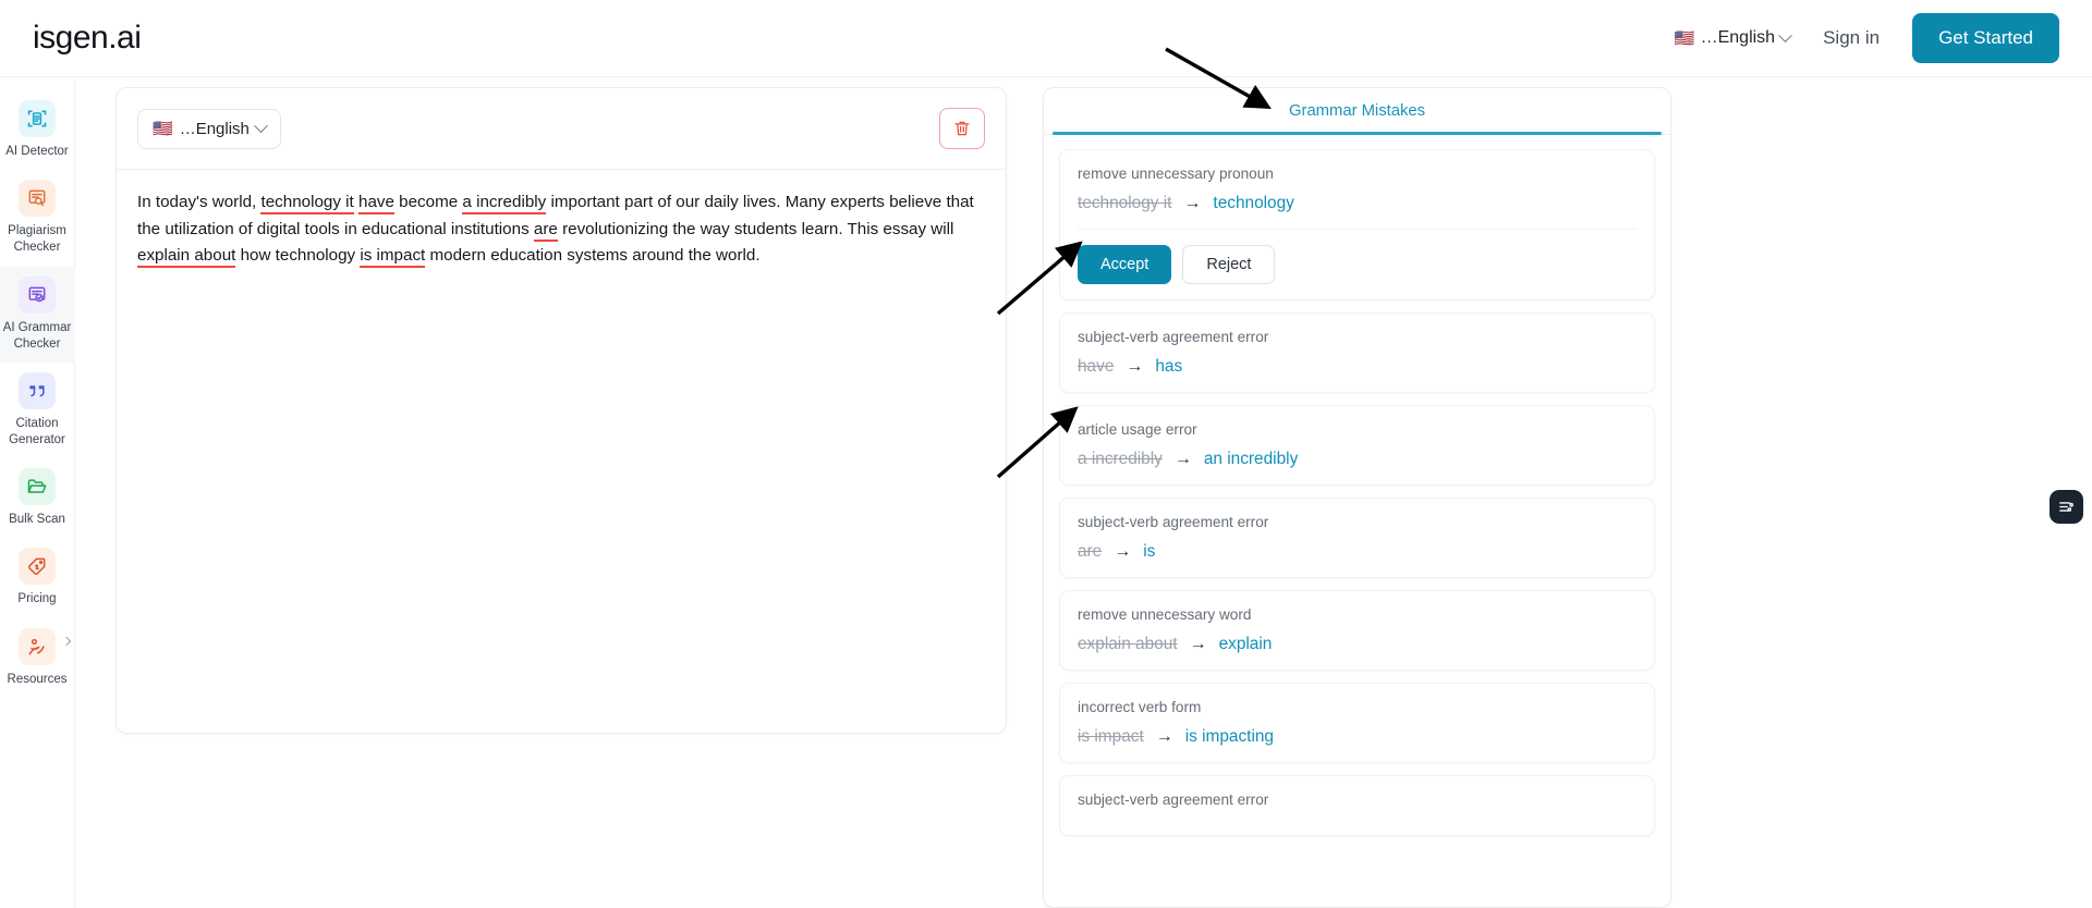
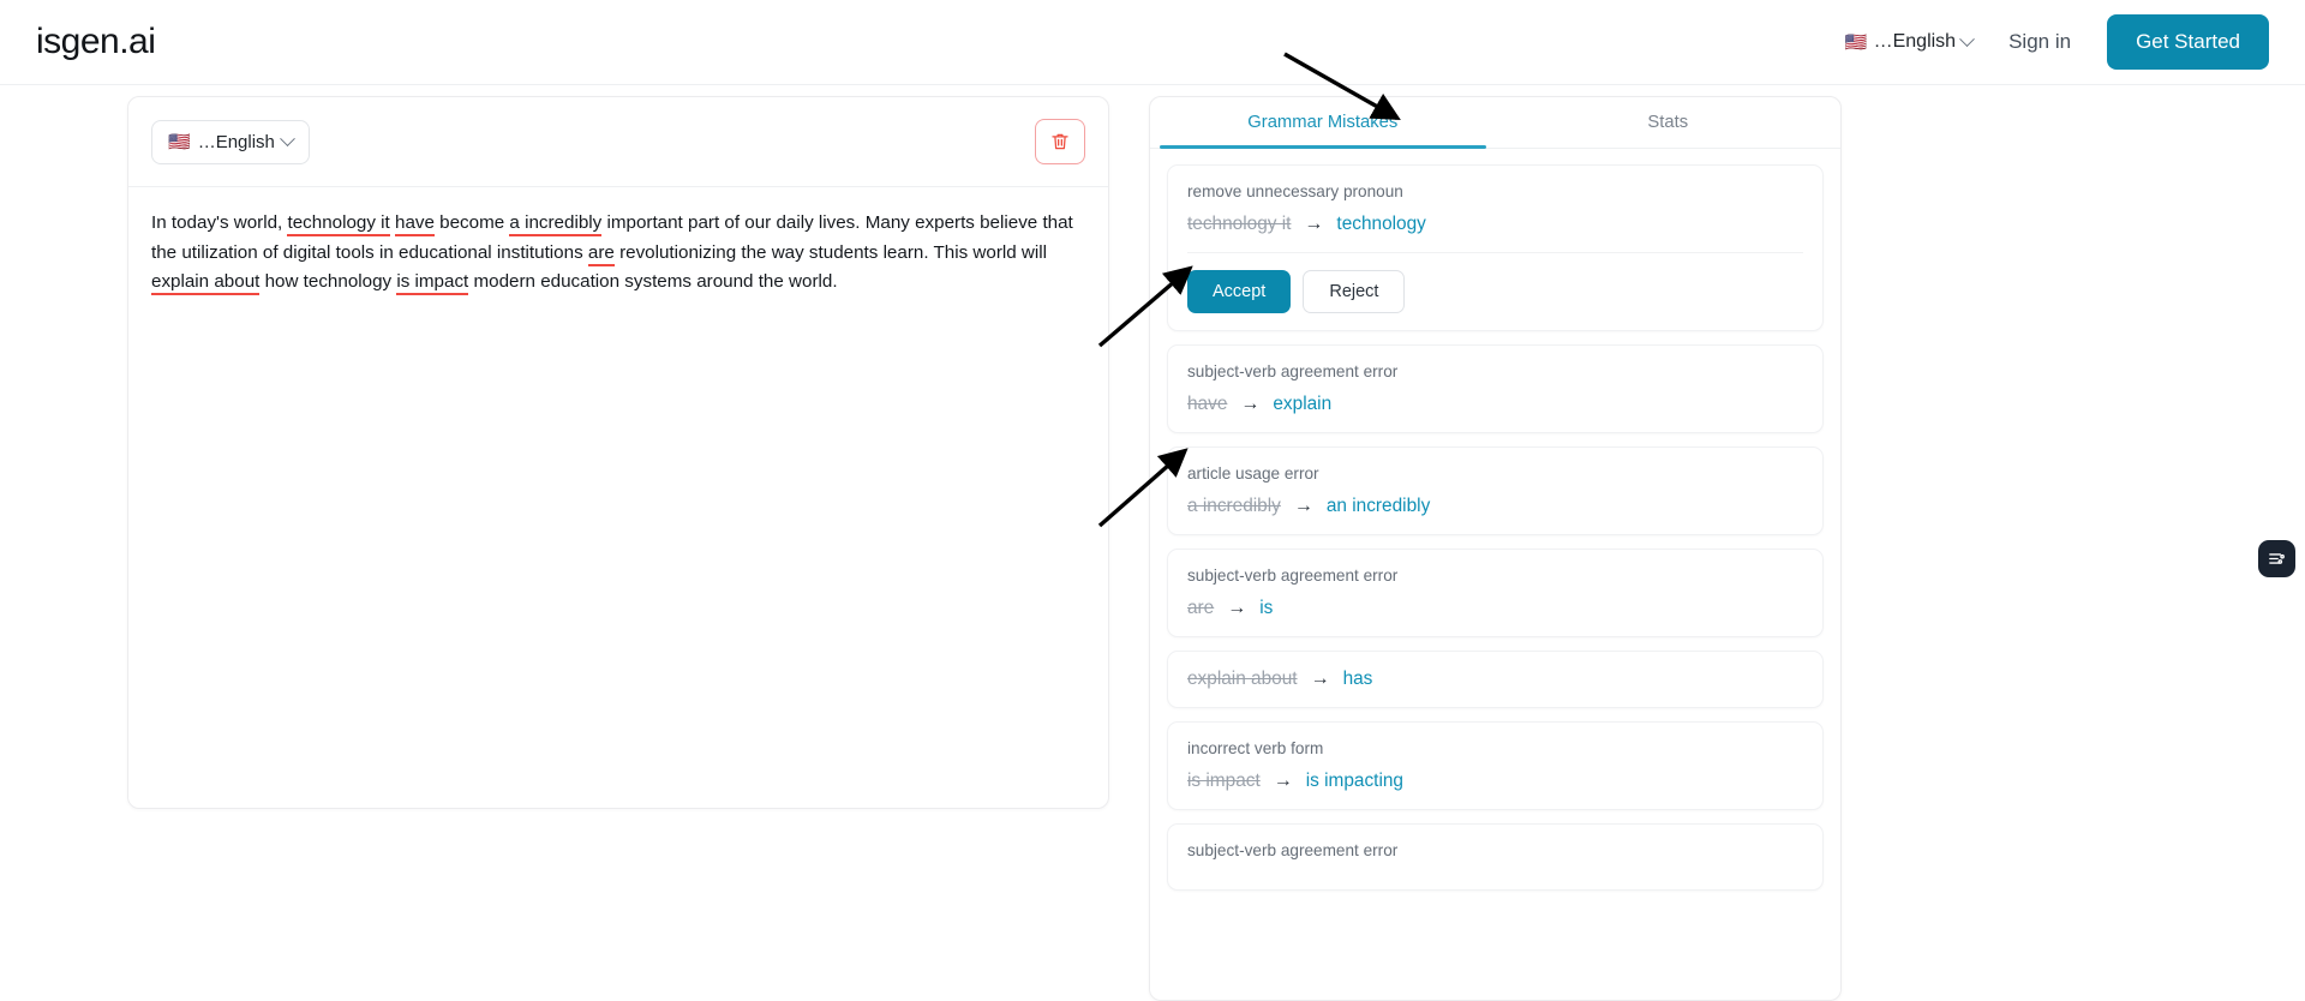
  isgen.ai
  🇺🇸
  …English
  Sign in
  Get Started
- AI Detector
- Plagiarism Checker
- AI Grammar Checker
- Citation Generator
- Bulk Scan
- Pricing
- Resources
  🇺🇸
  …English
- In today's world, technology it have become a incredibly important part of our daily lives. Many experts believe that the utilization of digital tools in educational institutions are revolutionizing the way students learn. This essay will explain about how technology is impact modern education systems around the world.
+ In today's world, technology it have become a incredibly important part of our daily lives. Many experts believe that the utilization of digital tools in educational institutions are revolutionizing the way students learn. This world will explain about how technology is impact modern education systems around the world.
  Grammar Mistakes
+ Stats
  remove unnecessary pronoun
  technology it
  →
  technology
  Accept
  Reject
  subject-verb agreement error
  have
  →
- has
+ explain
  article usage error
  a incredibly
  →
  an incredibly
  subject-verb agreement error
  are
  →
  is
- remove unnecessary word
  explain about
  →
- explain
+ has
  incorrect verb form
  is impact
  →
  is impacting
  subject-verb agreement error
